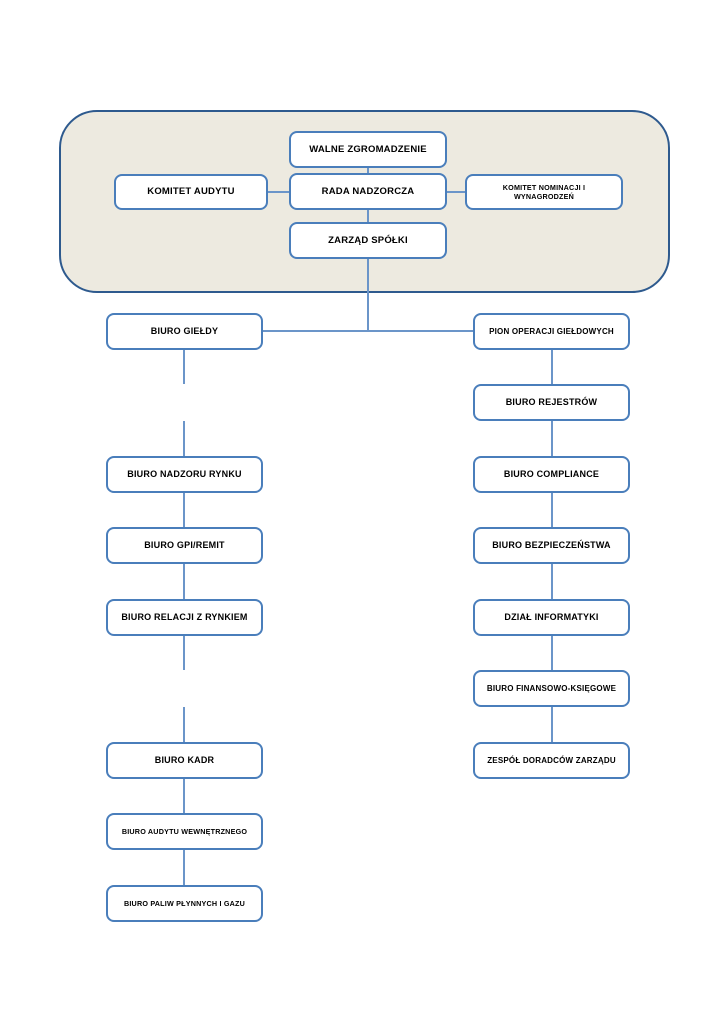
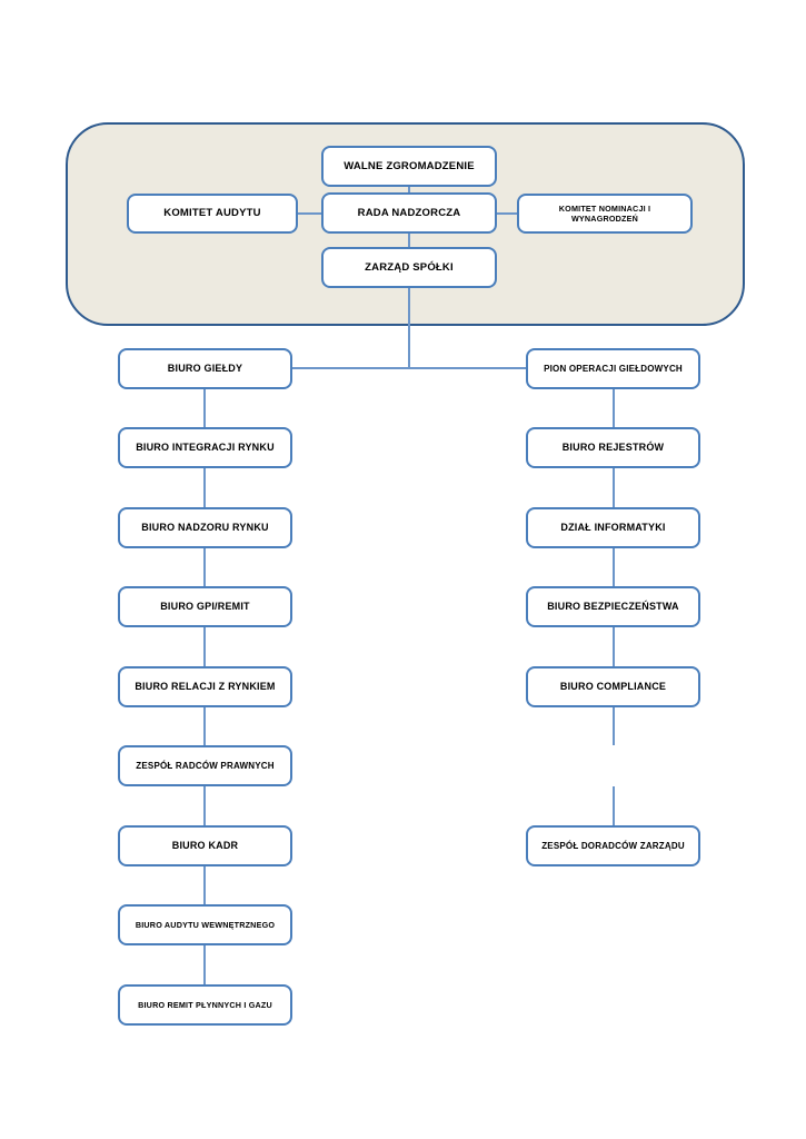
  WALNE ZGROMADZENIE
  RADA NADZORCZA
  KOMITET AUDYTU
  KOMITET NOMINACJI I
  WYNAGRODZEŃ
  ZARZĄD SPÓŁKI
  BIURO GIEŁDY
+ BIURO INTEGRACJI RYNKU
  BIURO NADZORU RYNKU
  BIURO GPI/REMIT
  BIURO RELACJI Z RYNKIEM
+ ZESPÓŁ RADCÓW PRAWNYCH
  BIURO KADR
  BIURO AUDYTU WEWNĘTRZNEGO
- BIURO PALIW PŁYNNYCH I GAZU
+ BIURO REMIT PŁYNNYCH I GAZU
  PION OPERACJI GIEŁDOWYCH
  BIURO REJESTRÓW
- BIURO COMPLIANCE
+ DZIAŁ INFORMATYKI
  BIURO BEZPIECZEŃSTWA
- DZIAŁ INFORMATYKI
+ BIURO COMPLIANCE
- BIURO FINANSOWO-KSIĘGOWE
  ZESPÓŁ DORADCÓW ZARZĄDU
